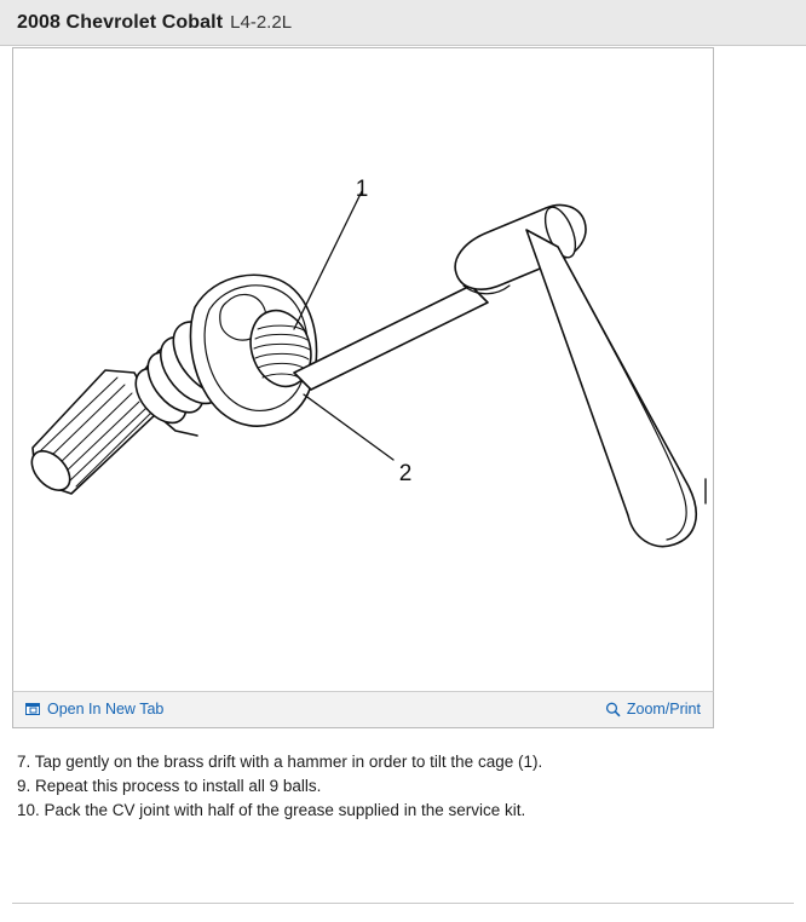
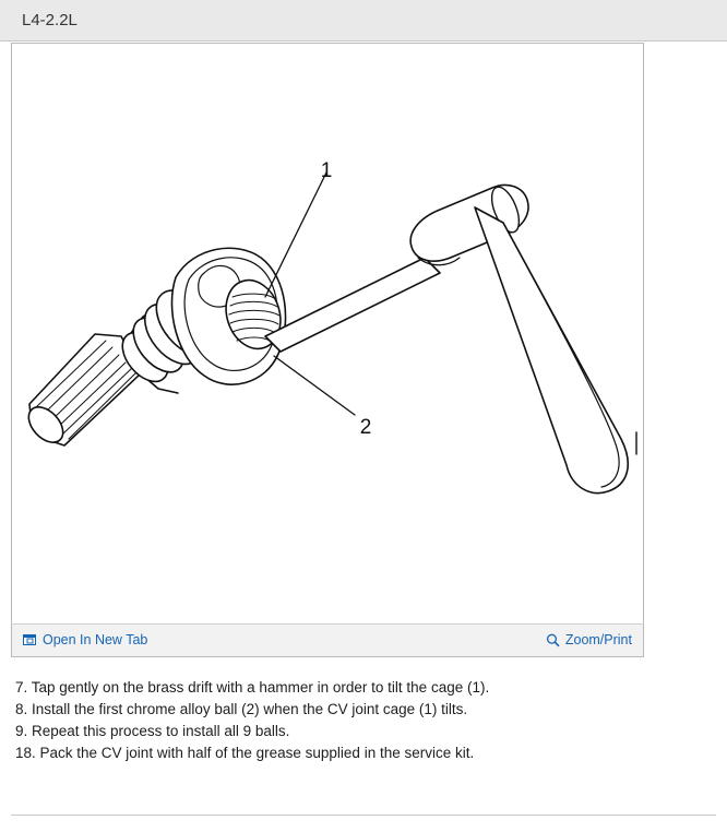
- 2008 Chevrolet Cobalt
  L4-2.2L
  1
  2
  Open In New Tab
  Zoom/Print
  7. Tap gently on the brass drift with a hammer in order to tilt the cage (1).
+ 8. Install the first chrome alloy ball (2) when the CV joint cage (1) tilts.
  9. Repeat this process to install all 9 balls.
- 10. Pack the CV joint with half of the grease supplied in the service kit.
+ 18. Pack the CV joint with half of the grease supplied in the service kit.
